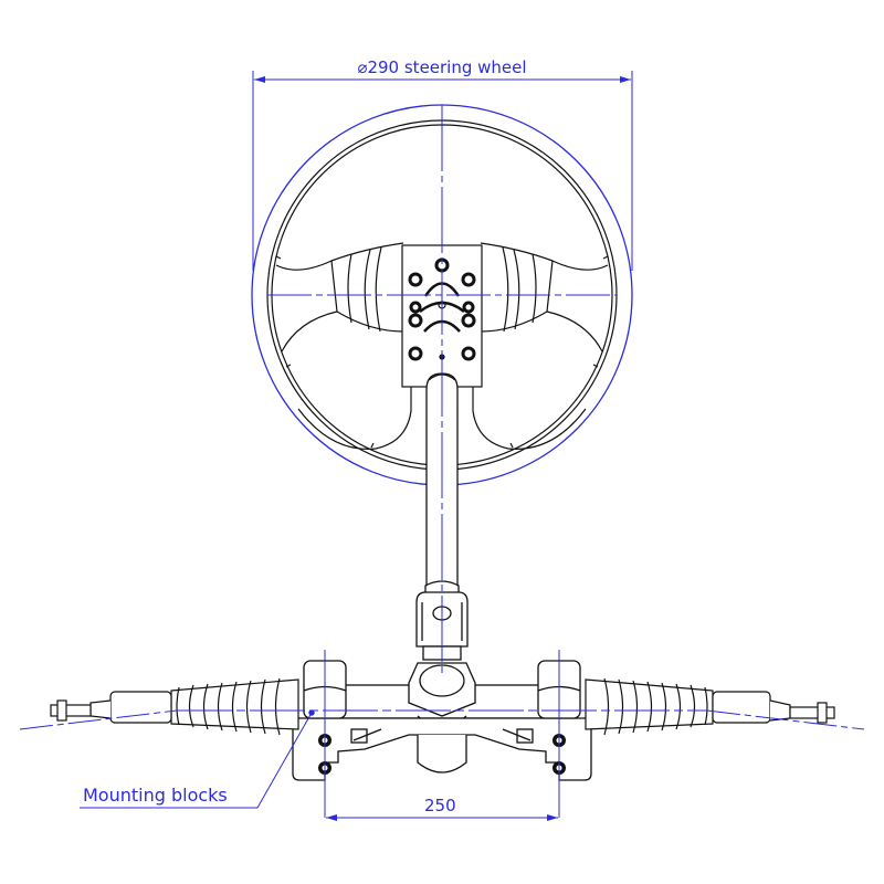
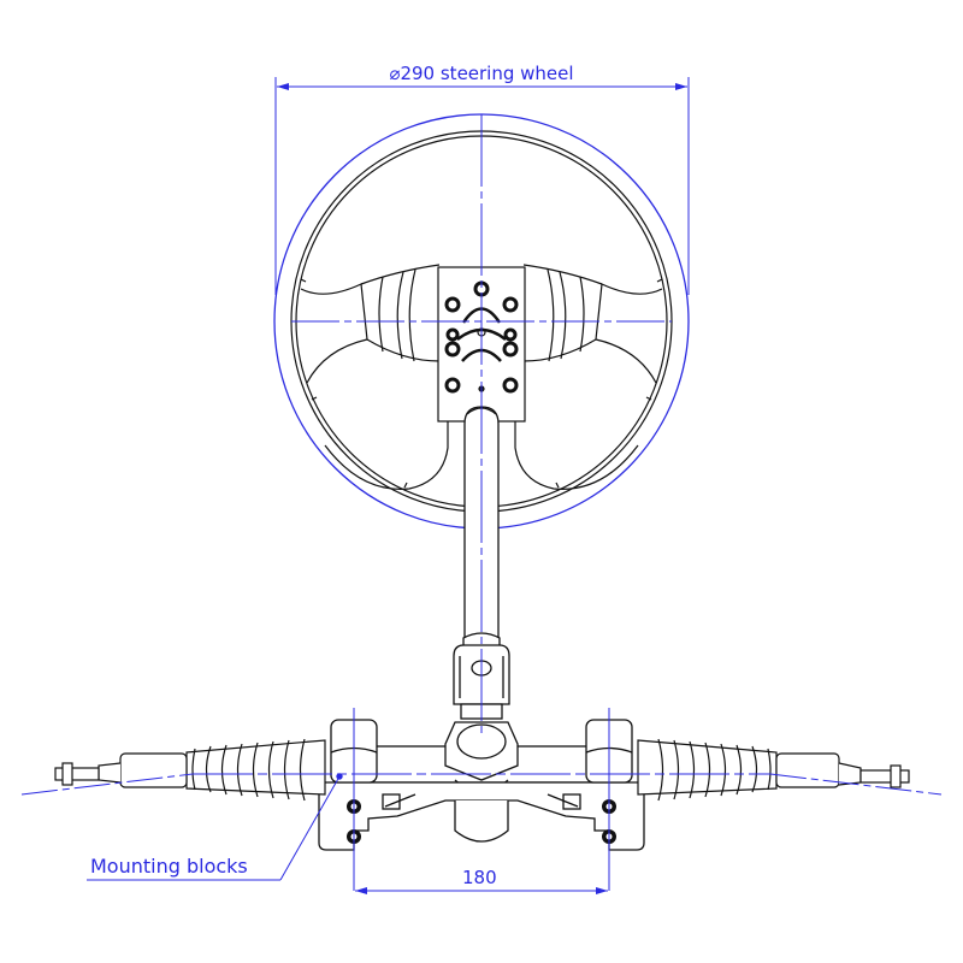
  ⌀290 steering wheel
- 250
+ 180
  Mounting blocks
